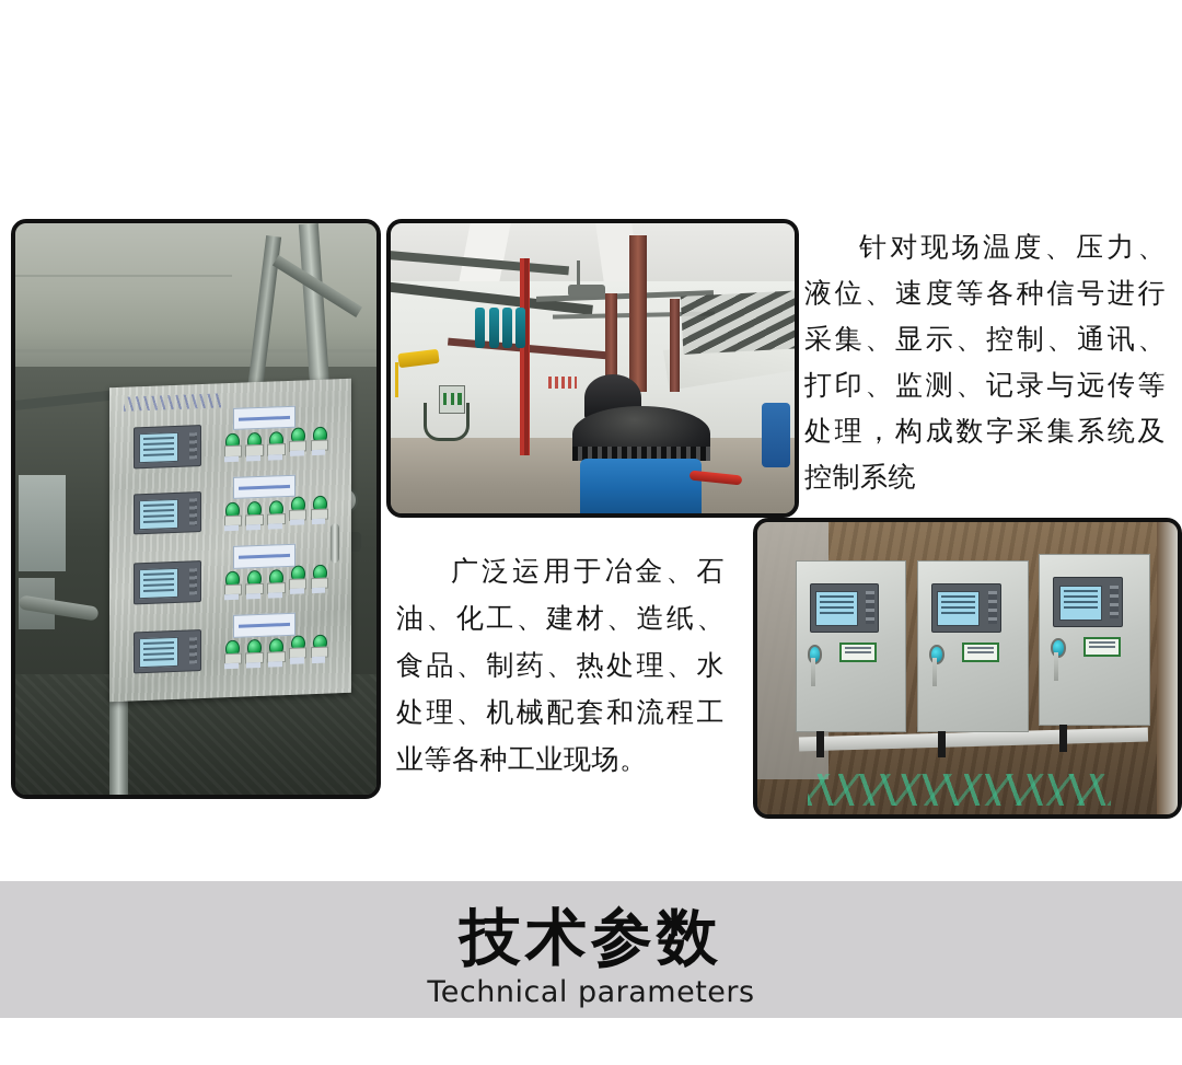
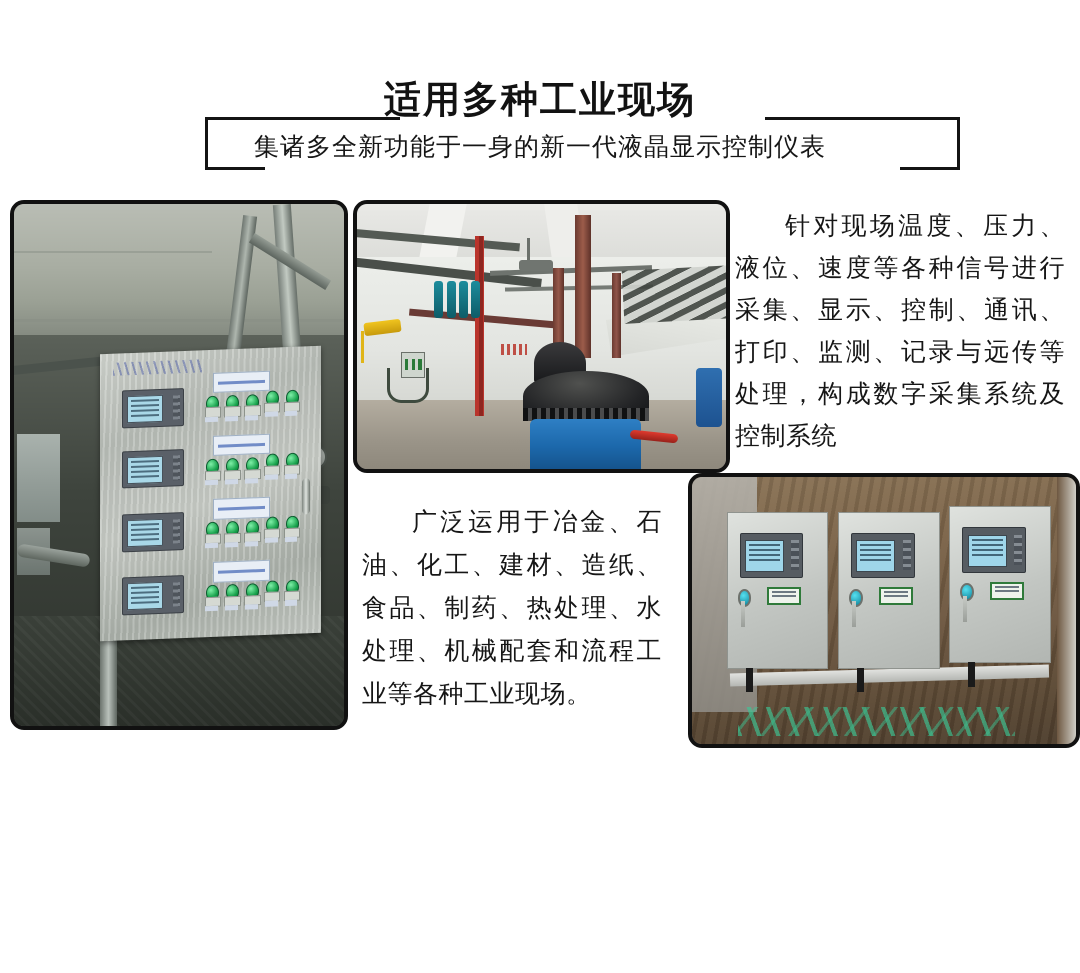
+ 适用多种工业现场
+ 集诸多全新功能于一身的新一代液晶显示控制仪表
  针对现场温度、压力、液位、速度等各种信号进行采集、显示、控制、通讯、打印、监测、记录与远传等处理，构成数字采集系统及控制系统
  广泛运用于冶金、石油、化工、建材、造纸、食品、制药、热处理、水处理、机械配套和流程工业等各种工业现场。
- 技术参数
- Technical parameters
